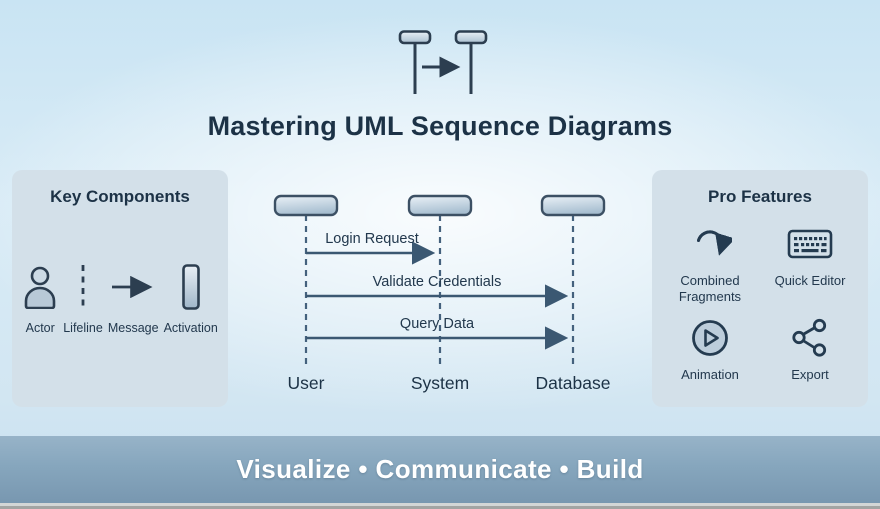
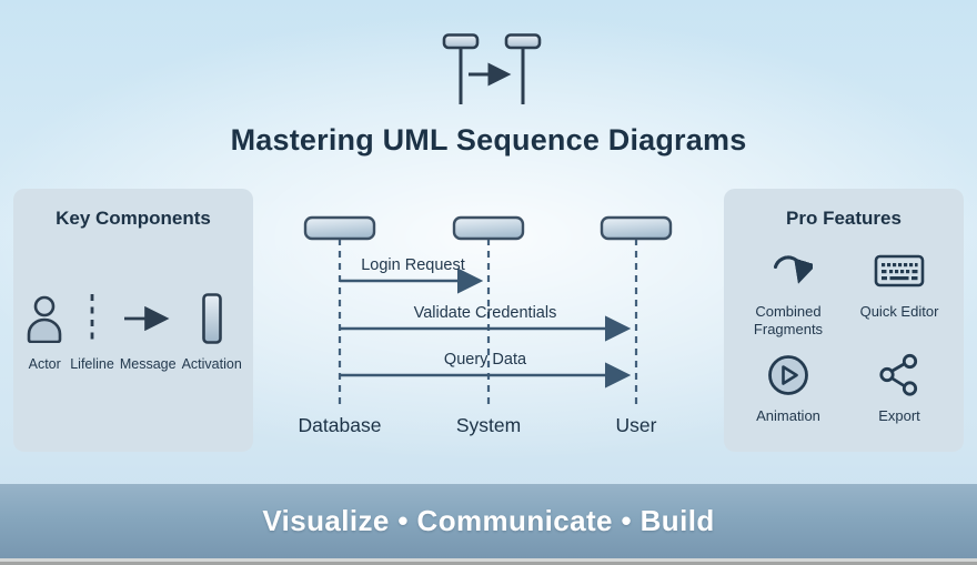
  Mastering UML Sequence Diagrams
  Key Components
  Actor
  Lifeline
  Message
  Activation
  Login Request
  Validate Credentials
  Query Data
- User
+ Database
  System
- Database
+ User
  Pro Features
  Combined Fragments
  Quick Editor
  Animation
  Export
  Visualize • Communicate • Build
